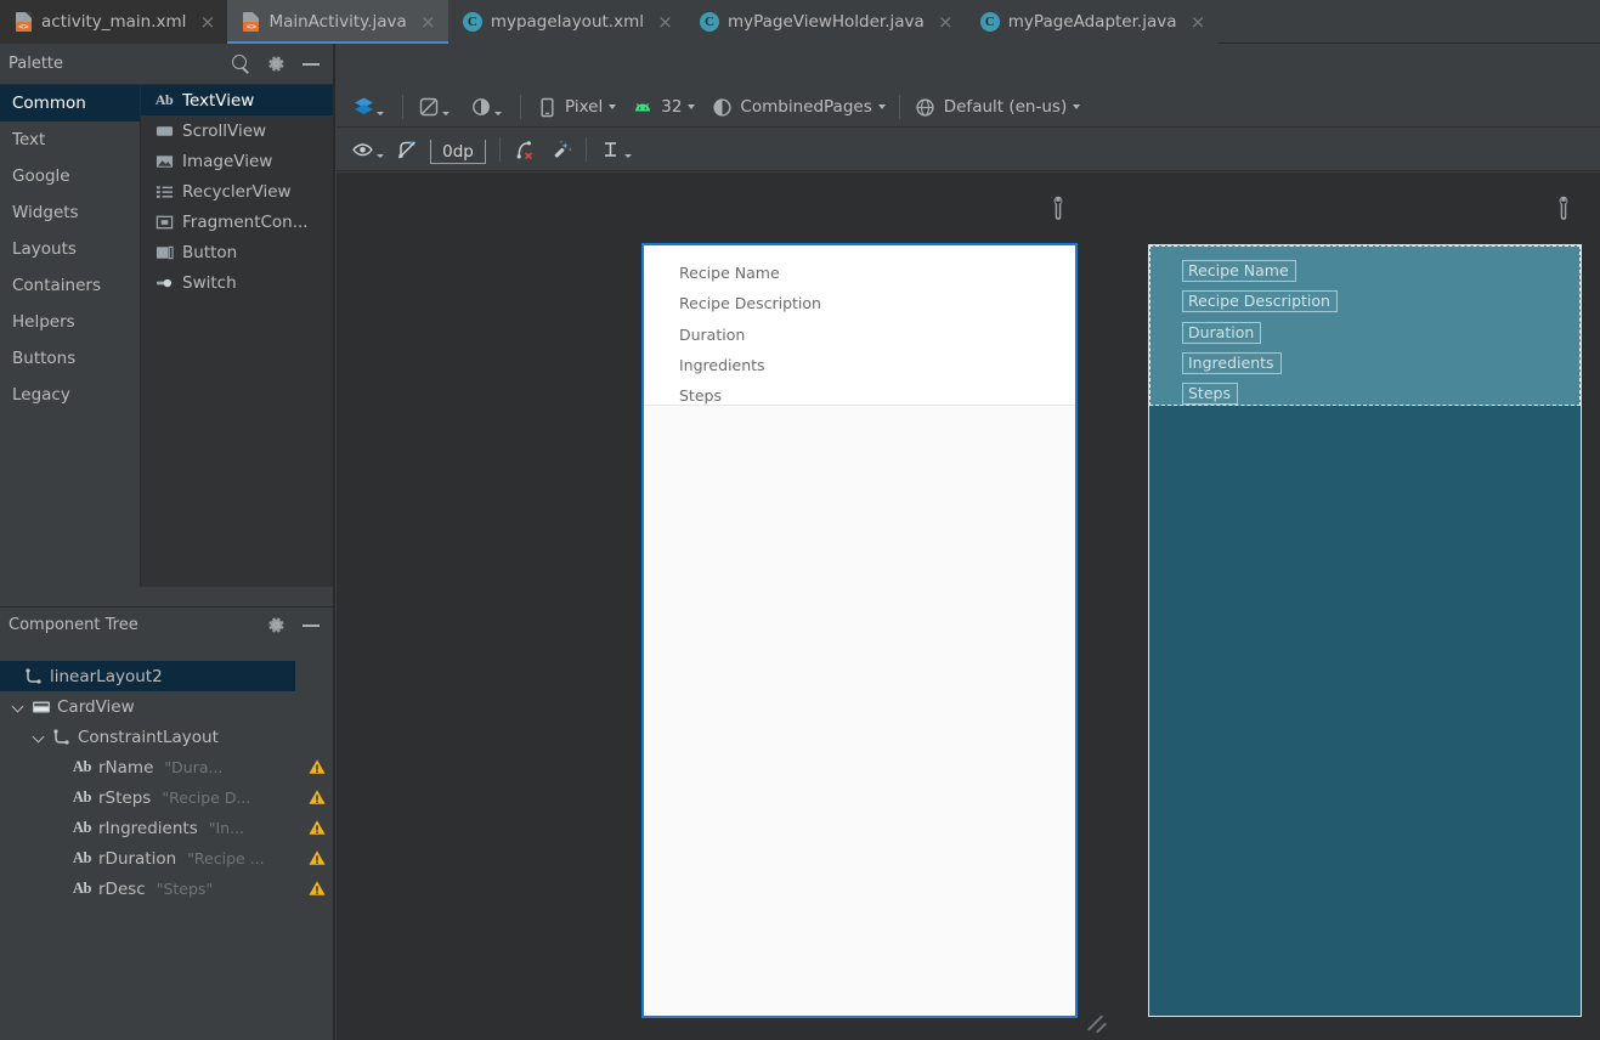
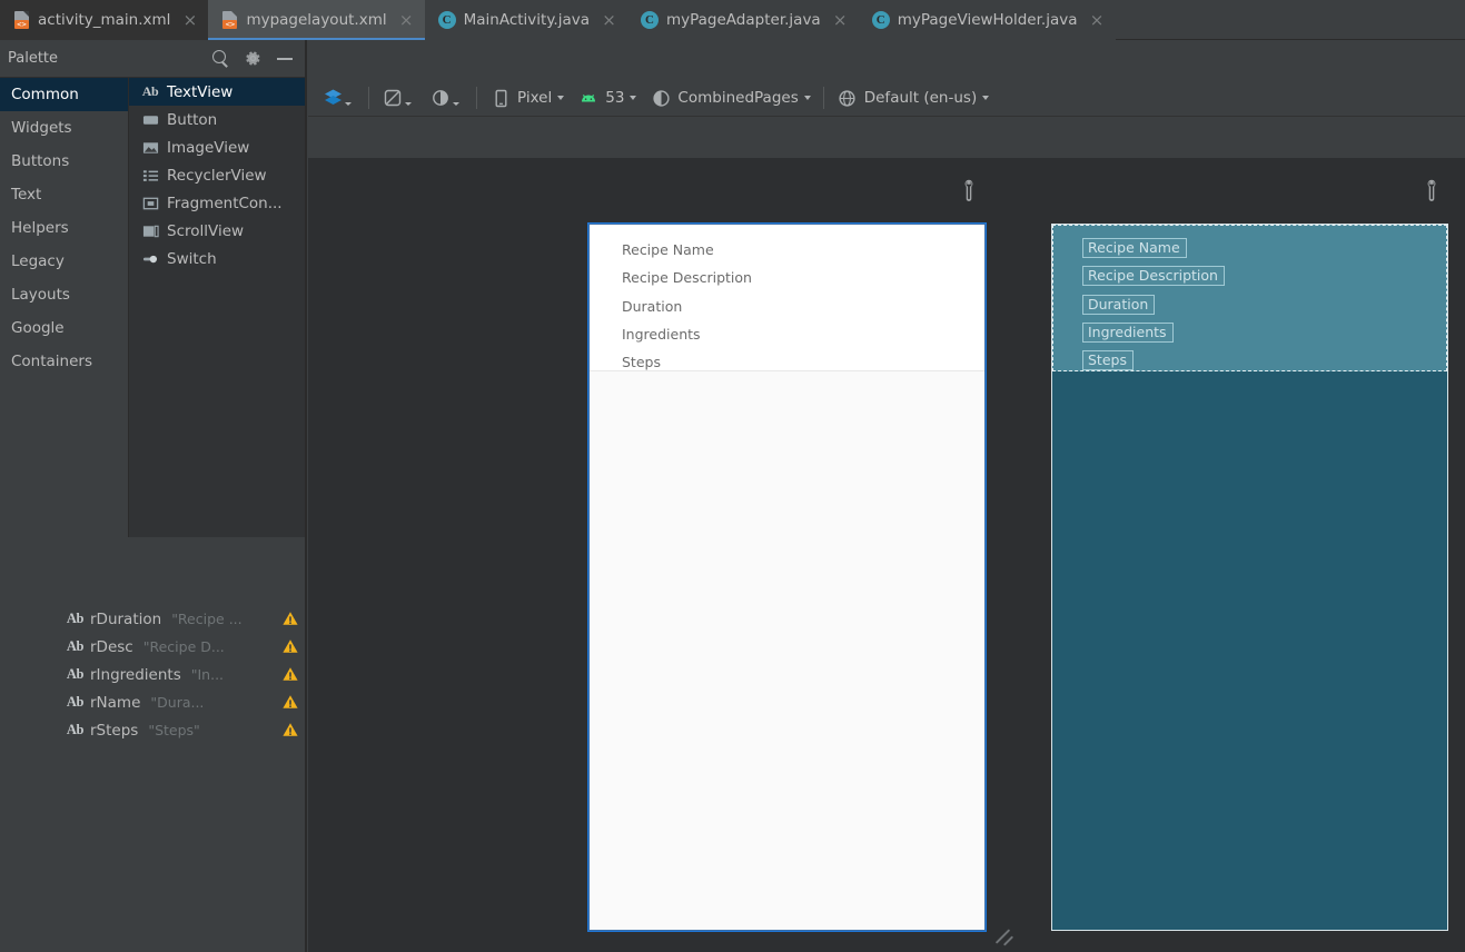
  <>
  activity_main.xml
  ×
  <>
- MainActivity.java
+ mypagelayout.xml
  ×
  C
- mypagelayout.xml
+ MainActivity.java
  ×
  C
- myPageViewHolder.java
+ myPageAdapter.java
  ×
  C
- myPageAdapter.java
+ myPageViewHolder.java
  ×
  Palette
  Common
- Text
+ Widgets
- Google
+ Buttons
- Widgets
+ Text
- Layouts
+ Helpers
- Containers
+ Legacy
- Helpers
+ Layouts
- Buttons
+ Google
- Legacy
+ Containers
  Ab
  TextView
- ScrollView
+ Button
  ImageView
  RecyclerView
  FragmentCon...
- Button
+ ScrollView
  Switch
- Component Tree
- linearLayout2
- CardView
- ConstraintLayout
  Ab
- rName
+ rDuration
- "Dura...
+ "Recipe ...
  Ab
- rSteps
+ rDesc
  "Recipe D...
  Ab
  rIngredients
  "In...
  Ab
- rDuration
+ rName
- "Recipe ...
+ "Dura...
  Ab
- rDesc
+ rSteps
  "Steps"
  Pixel
- 32
+ 53
  CombinedPages
  Default (en-us)
- 0dp
  Recipe Name
  Recipe Description
  Duration
  Ingredients
  Steps
  Recipe Name
  Recipe Description
  Duration
  Ingredients
  Steps
